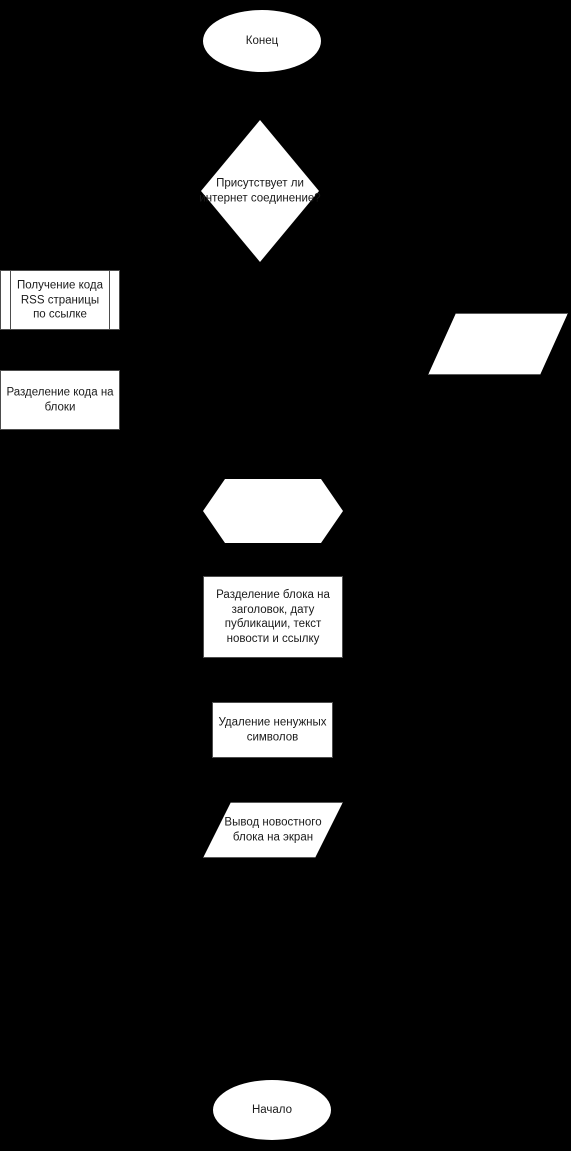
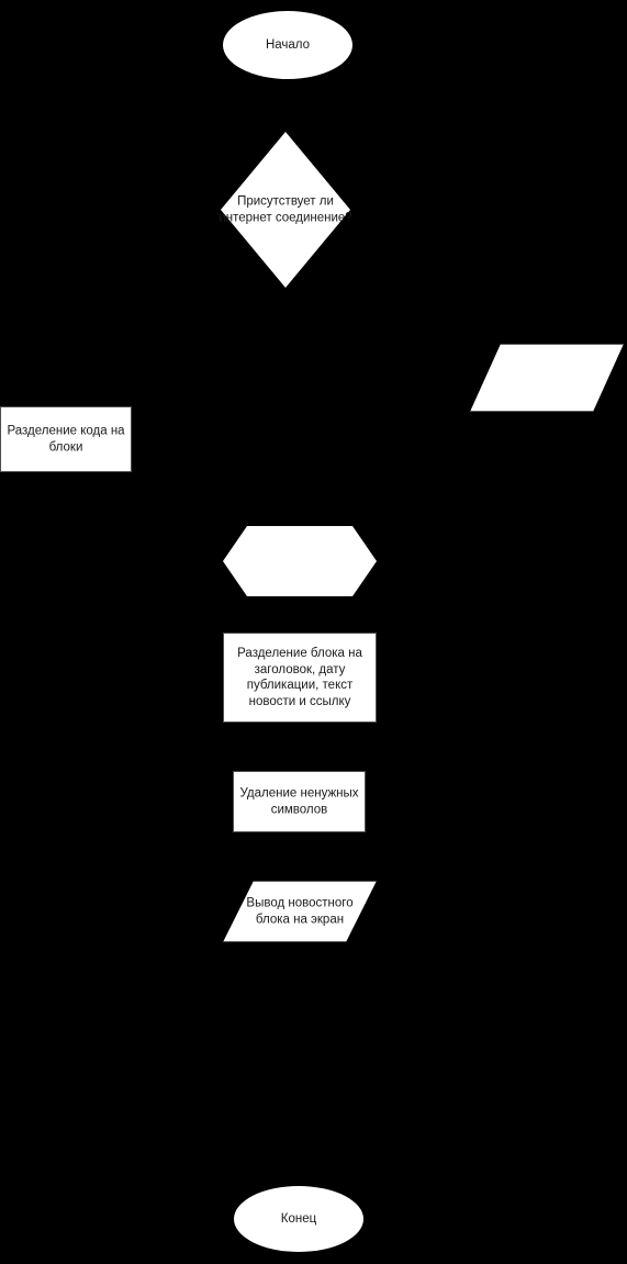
- Конец
+ Начало
  Присутствует ли
  интернет соединение?
- Получение кода
- RSS страницы
- по ссылке
  Разделение кода на
  блоки
  Разделение блока на
  заголовок, дату
  публикации, текст
  новости и ссылку
  Удаление ненужных
  символов
  Вывод новостного
  блока на экран
- Начало
+ Конец
